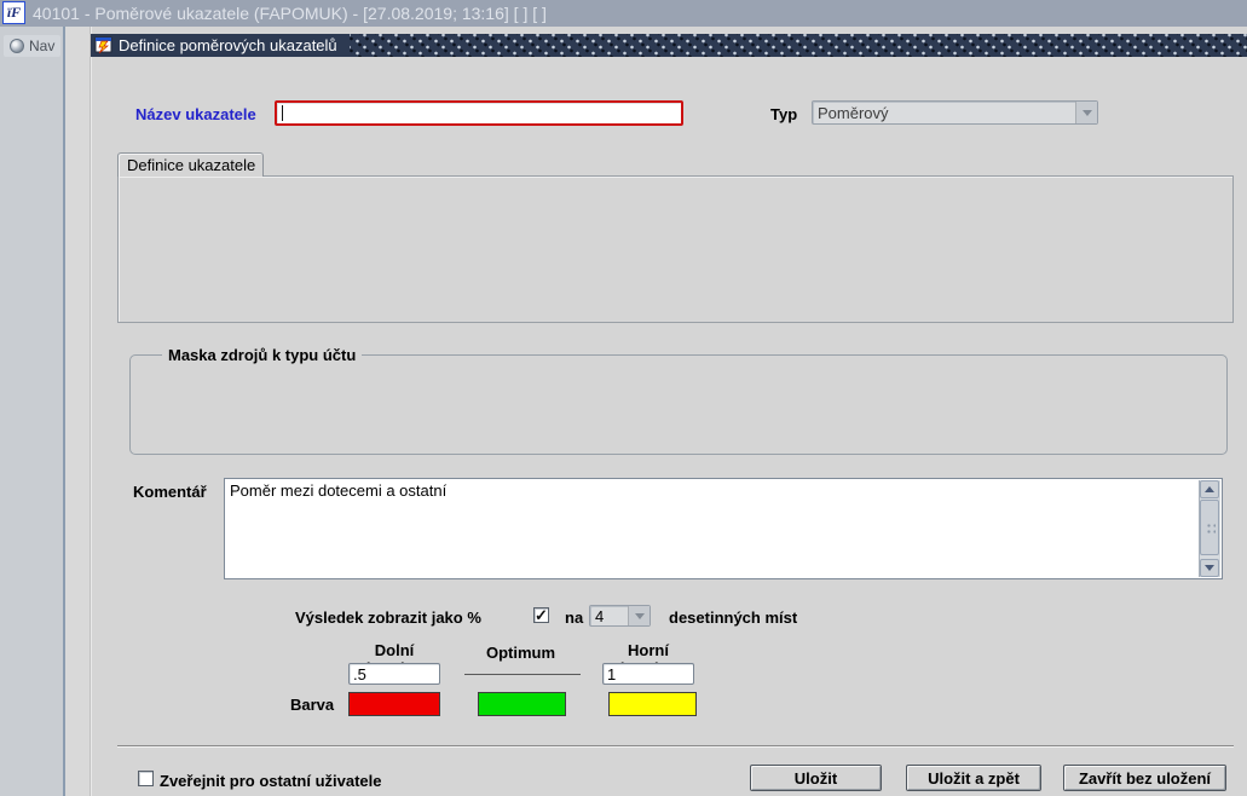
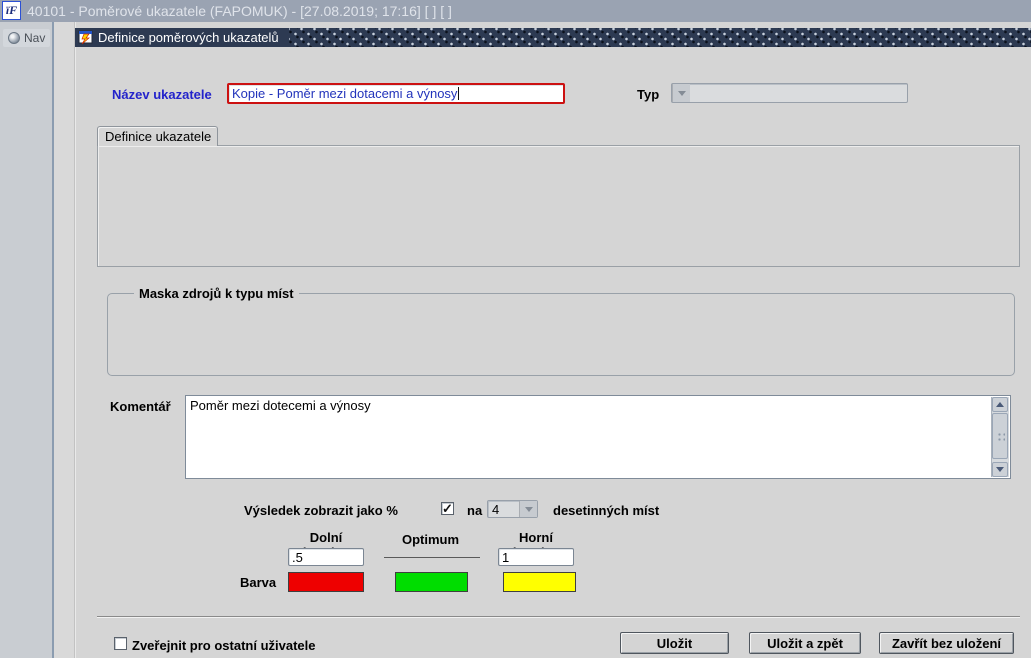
  ïF
- 40101 - Poměrové ukazatele (FAPOMUK) - [27.08.2019; 13:16] [ ] [ ]
+ 40101 - Poměrové ukazatele (FAPOMUK) - [27.08.2019; 17:16] [ ] [ ]
  Nav
  Definice poměrových ukazatelů
  Název ukazatele
+ Kopie - Poměr mezi dotacemi a výnosy
  Typ
- Poměrový
  Definice ukazatele
- Maska zdrojů k typu účtu
+ Maska zdrojů k typu míst
  Komentář
- Poměr mezi dotecemi a ostatní
+ Poměr mezi dotecemi a výnosy
  Výsledek zobrazit jako %
  na
  4
  desetinných míst
  Optimum
  .5
  1
  Barva
  Zveřejnit pro ostatní uživatele
  Uložit
  Uložit a zpět
  Zavřít bez uložení
